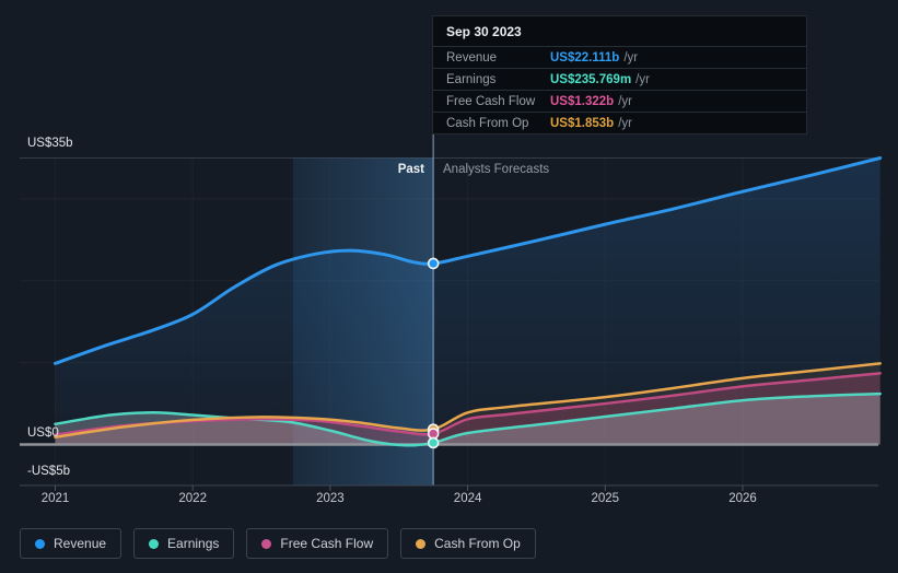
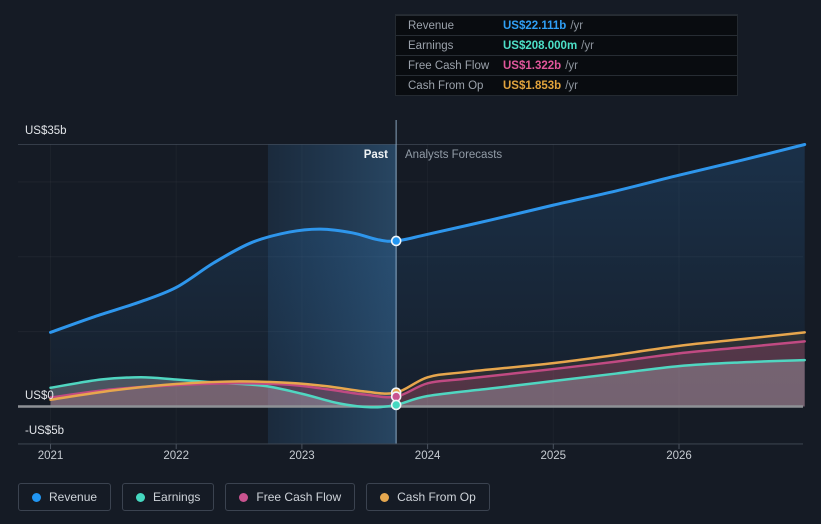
  US$35b
  US$0
  -US$5b
  Past
  Analysts Forecasts
  2021
  2022
  2023
  2024
  2025
  2026
- Sep 30 2023
  Revenue
  US$22.111b
  /yr
  Earnings
- US$235.769m
+ US$208.000m
  /yr
  Free Cash Flow
  US$1.322b
  /yr
  Cash From Op
  US$1.853b
  /yr
  Revenue
  Earnings
  Free Cash Flow
  Cash From Op
